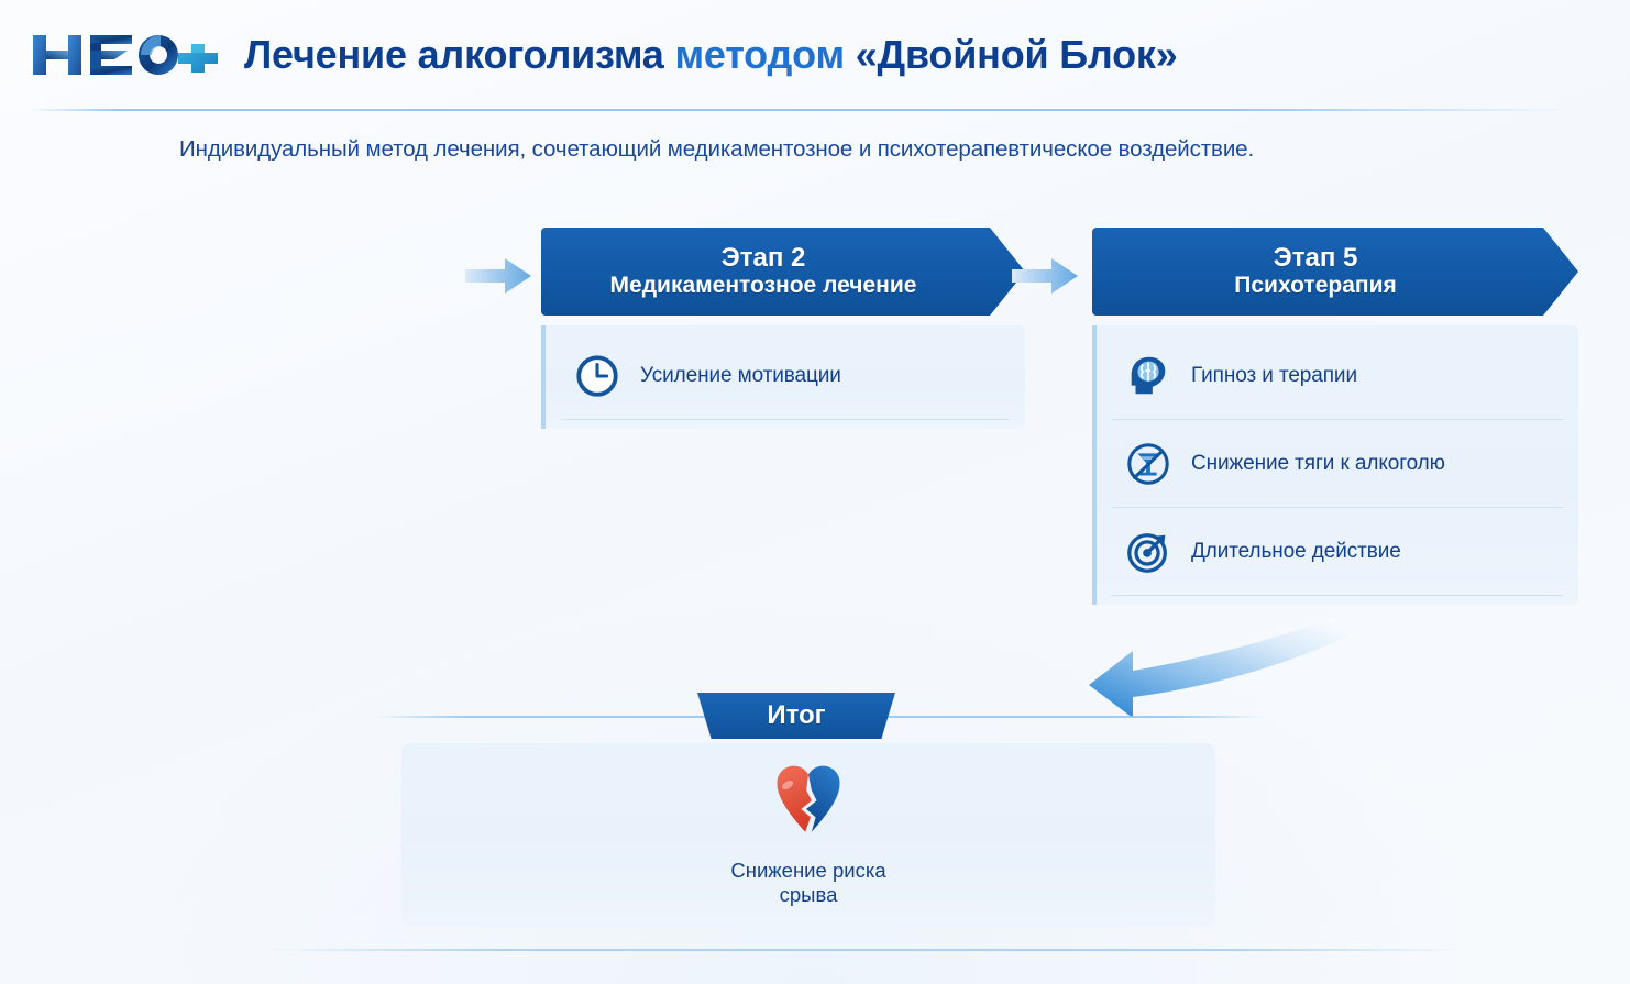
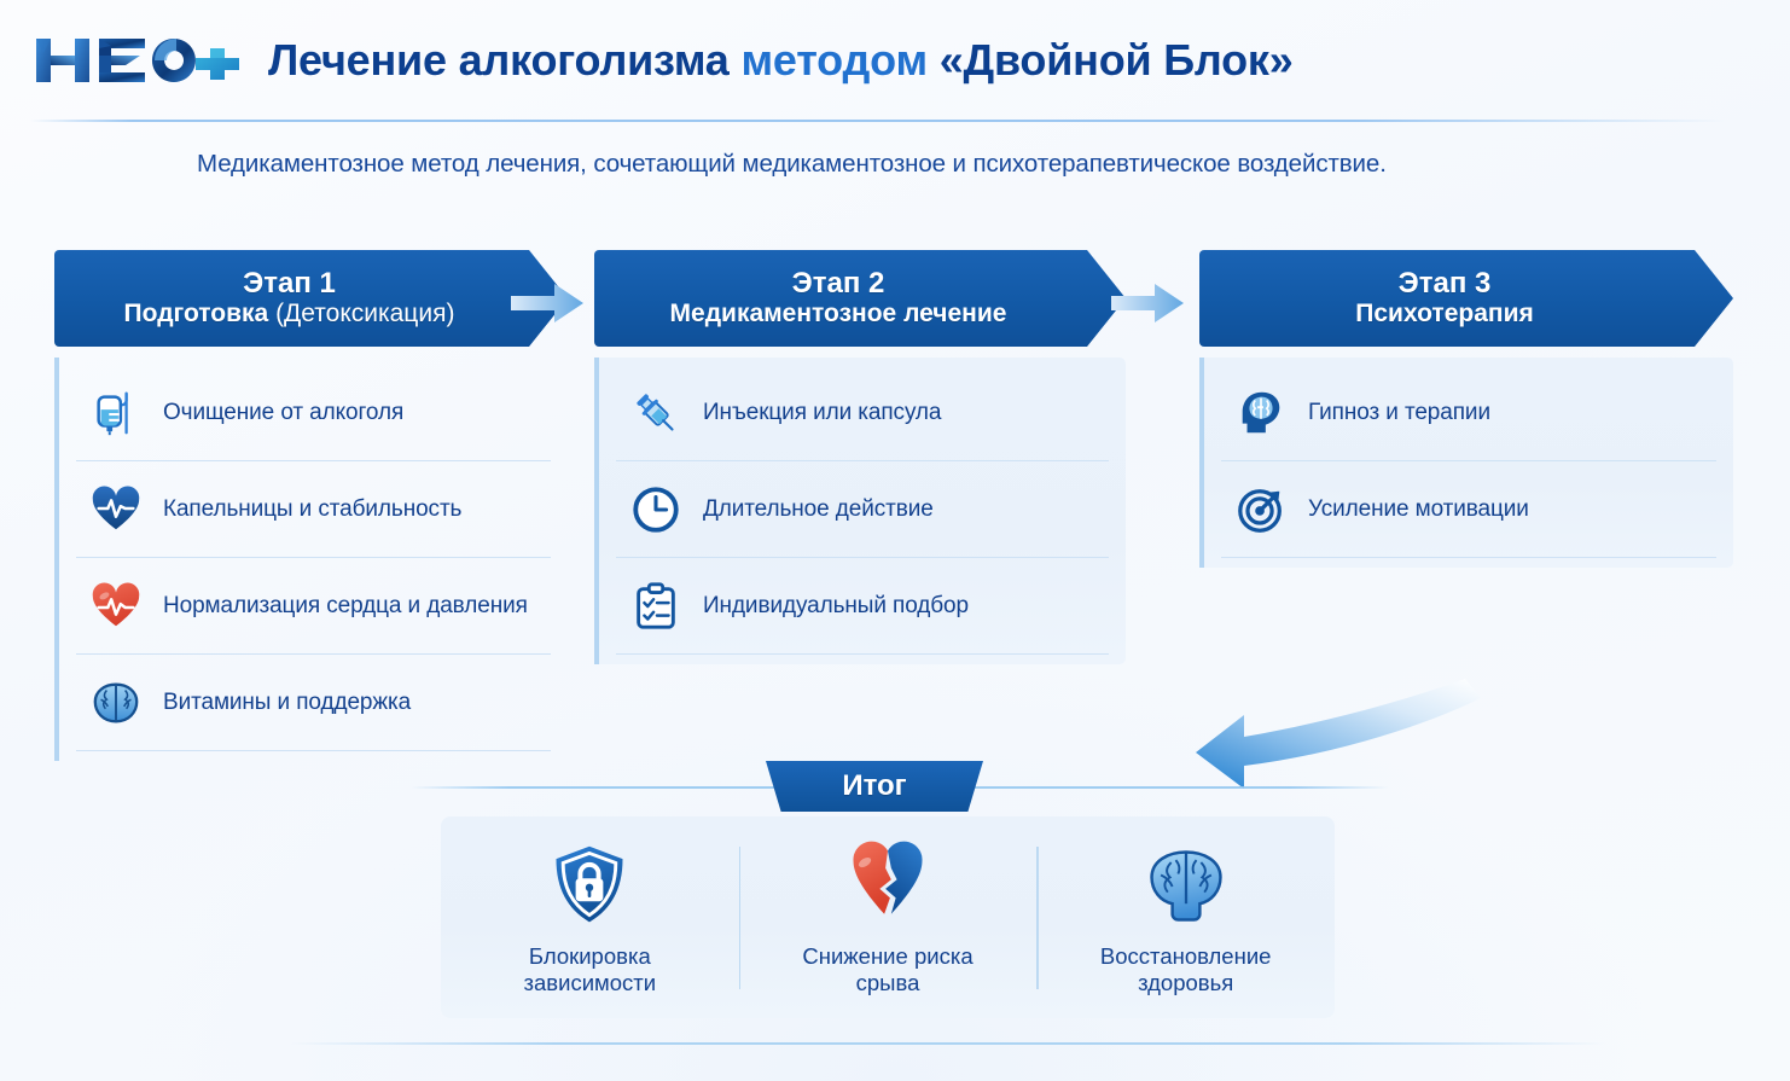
  Лечение алкоголизма методом «Двойной Блок»
- Индивидуальный метод лечения, сочетающий медикаментозное и психотерапевтическое воздействие.
+ Медикаментозное метод лечения, сочетающий медикаментозное и психотерапевтическое воздействие.
+ Этап 1
+ Подготовка (Детоксикация)
+ Очищение от алкоголя
+ Капельницы и стабильность
+ Нормализация сердца и давления
+ Витамины и поддержка
  Этап 2
  Медикаментозное лечение
+ Инъекция или капсула
- Усиление мотивации
+ Длительное действие
+ Индивидуальный подбор
- Этап 5
+ Этап 3
  Психотерапия
  Гипноз и терапии
- Снижение тяги к алкоголю
- Длительное действие
+ Усиление мотивации
  Итог
+ Блокировка
+ зависимости
  Снижение риска
  срыва
+ Восстановление
+ здоровья
